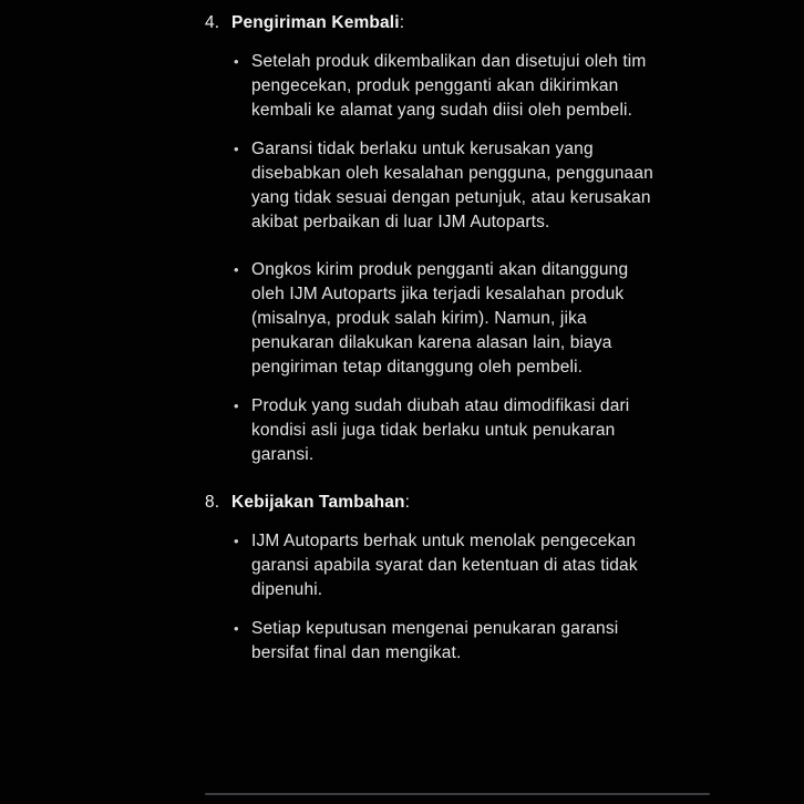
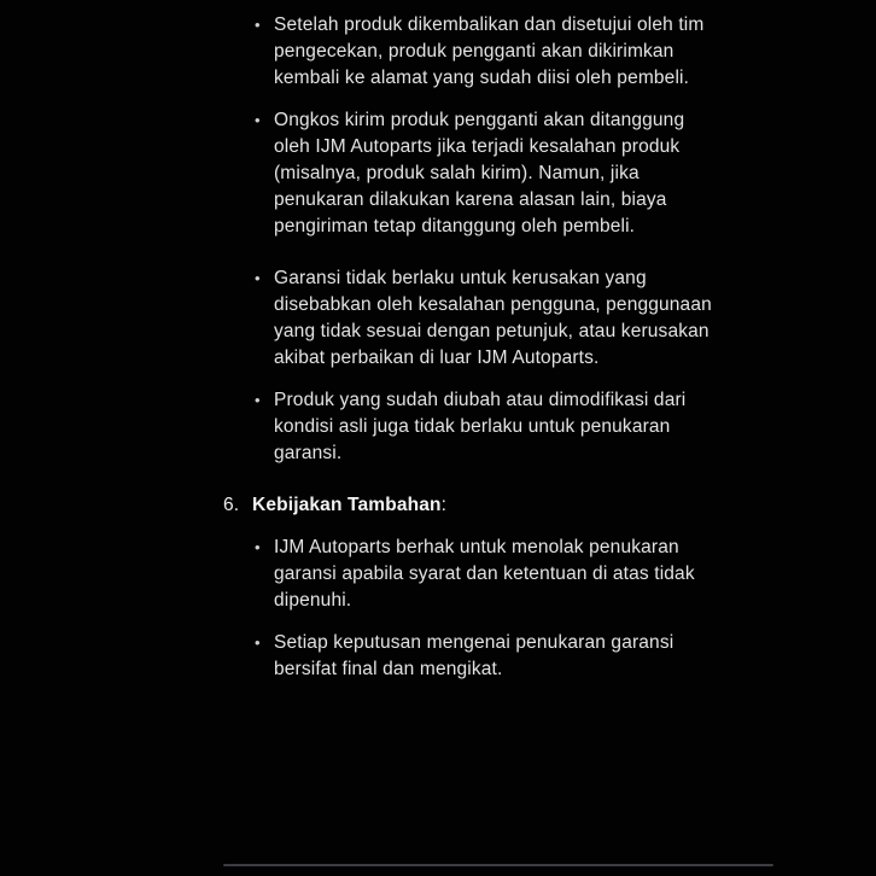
- 4.
- Pengiriman Kembali:
  •
  Setelah produk dikembalikan dan disetujui oleh tim pengecekan, produk pengganti akan dikirimkan kembali ke alamat yang sudah diisi oleh pembeli.
  •
- Garansi tidak berlaku untuk kerusakan yang disebabkan oleh kesalahan pengguna, penggunaan yang tidak sesuai dengan petunjuk, atau kerusakan akibat perbaikan di luar IJM Autoparts.
+ Ongkos kirim produk pengganti akan ditanggung oleh IJM Autoparts jika terjadi kesalahan produk (misalnya, produk salah kirim). Namun, jika penukaran dilakukan karena alasan lain, biaya pengiriman tetap ditanggung oleh pembeli.
  •
- Ongkos kirim produk pengganti akan ditanggung oleh IJM Autoparts jika terjadi kesalahan produk (misalnya, produk salah kirim). Namun, jika penukaran dilakukan karena alasan lain, biaya pengiriman tetap ditanggung oleh pembeli.
+ Garansi tidak berlaku untuk kerusakan yang disebabkan oleh kesalahan pengguna, penggunaan yang tidak sesuai dengan petunjuk, atau kerusakan akibat perbaikan di luar IJM Autoparts.
  •
  Produk yang sudah diubah atau dimodifikasi dari kondisi asli juga tidak berlaku untuk penukaran garansi.
- 8.
+ 6.
  Kebijakan Tambahan:
  •
- IJM Autoparts berhak untuk menolak pengecekan garansi apabila syarat dan ketentuan di atas tidak dipenuhi.
+ IJM Autoparts berhak untuk menolak penukaran garansi apabila syarat dan ketentuan di atas tidak dipenuhi.
  •
  Setiap keputusan mengenai penukaran garansi bersifat final dan mengikat.
